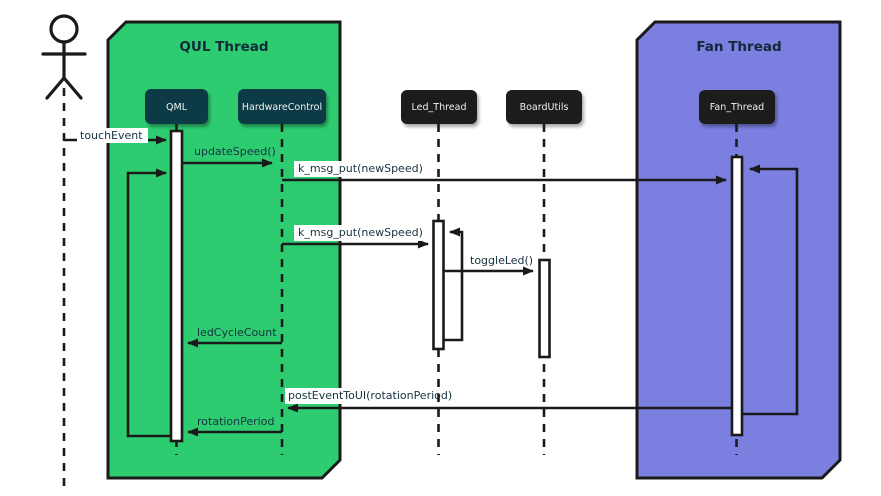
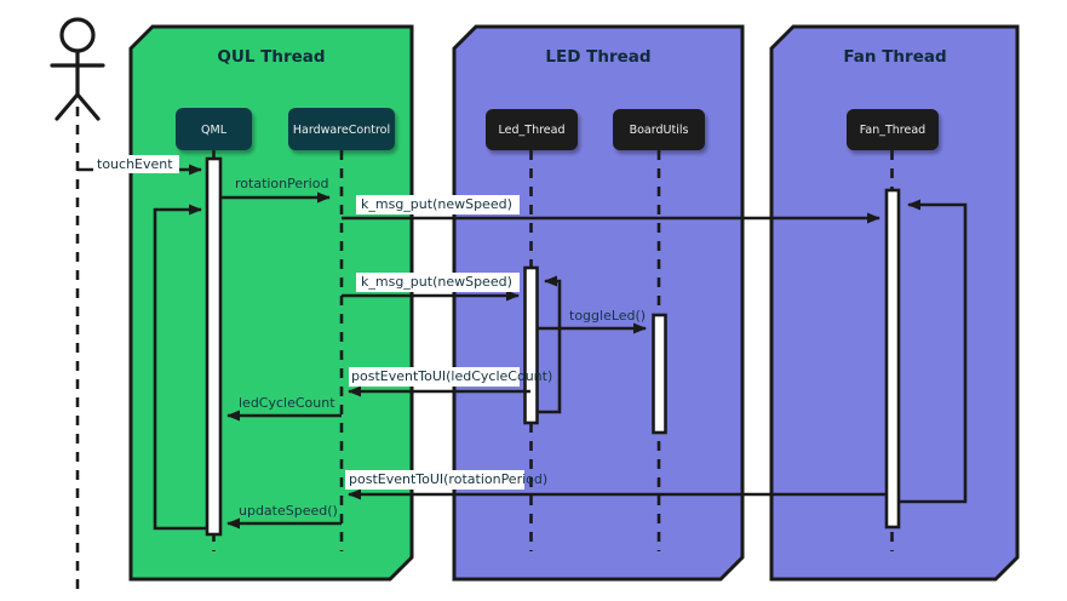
  QUL Thread
+ LED Thread
  Fan Thread
  QML
  HardwareControl
  Led_Thread
  BoardUtils
  Fan_Thread
  touchEvent
- updateSpeed()
+ rotationPeriod
  k_msg_put(newSpeed)
  k_msg_put(newSpeed)
  toggleLed()
+ postEventToUI(ledCycleCount)
  ledCycleCount
  postEventToUI(rotationPeriod)
- rotationPeriod
+ updateSpeed()
